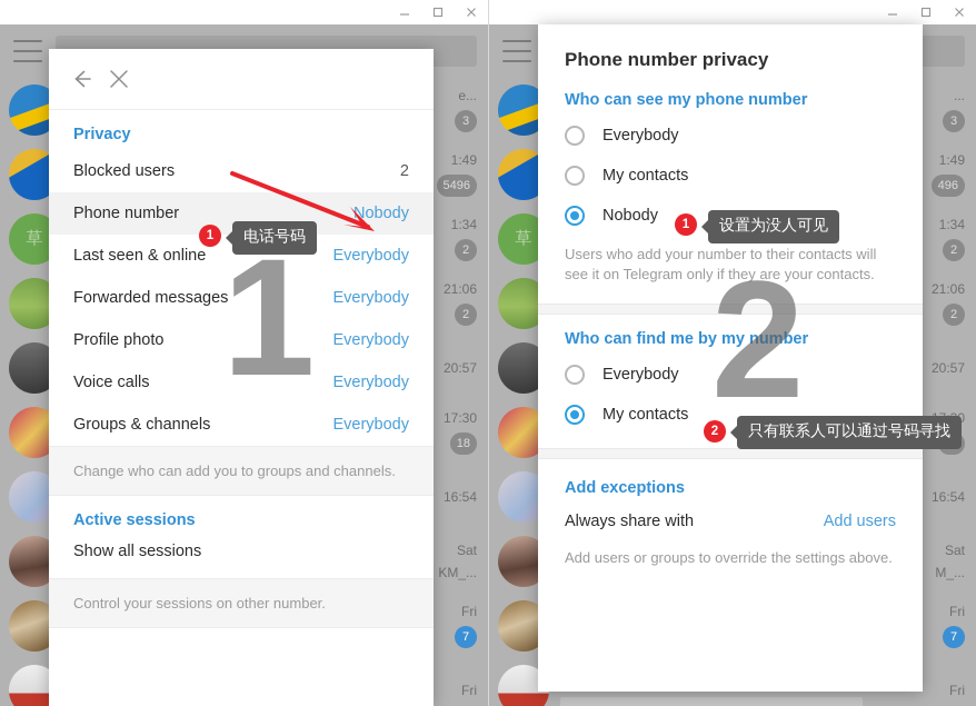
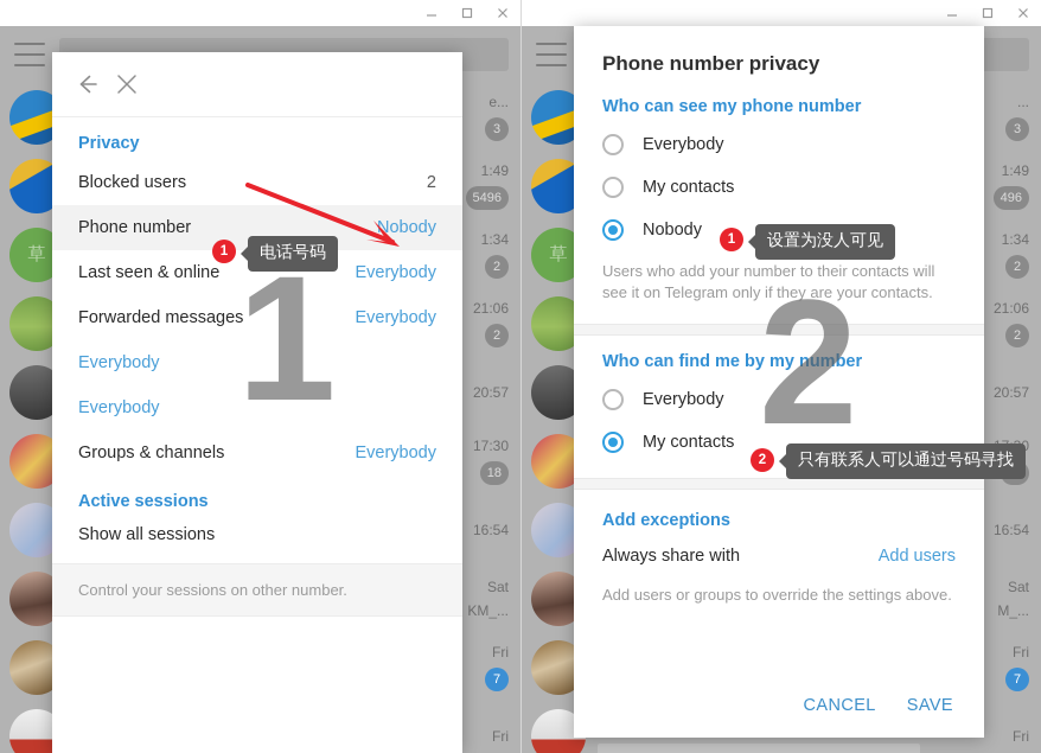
  e...
  3
  1:49
  5496
  草
  1:34
  2
  21:06
  2
  20:57
  17:30
  18
  16:54
  Sat
  KM_...
  Fri
  7
  Fri
  Privacy
  Blocked users
  2
  Phone number
  Nobody
  Last seen & online
  Everybody
  Forwarded messages
  Everybody
- Profile photo
  Everybody
- Voice calls
  Everybody
  Groups & channels
  Everybody
- Change who can add you to groups and channels.
  Active sessions
  Show all sessions
  Control your sessions on other number.
  1
  1
  电话号码
  ...
  3
  1:49
  496
  草
  1:34
  2
  21:06
  2
  20:57
  16:54
  Sat
  M_...
  Fri
  7
  Fri
  Phone number privacy
  Who can see my phone number
  Everybody
  My contacts
  Nobody
  Users who add your number to their contacts will see it on Telegram only if they are your contacts.
  Who can find me by my number
  Everybody
  My contacts
  Add exceptions
  Always share with
  Add users
  Add users or groups to override the settings above.
+ CANCEL
+ SAVE
  2
  1
  设置为没人可见
  2
  只有联系人可以通过号码寻找
